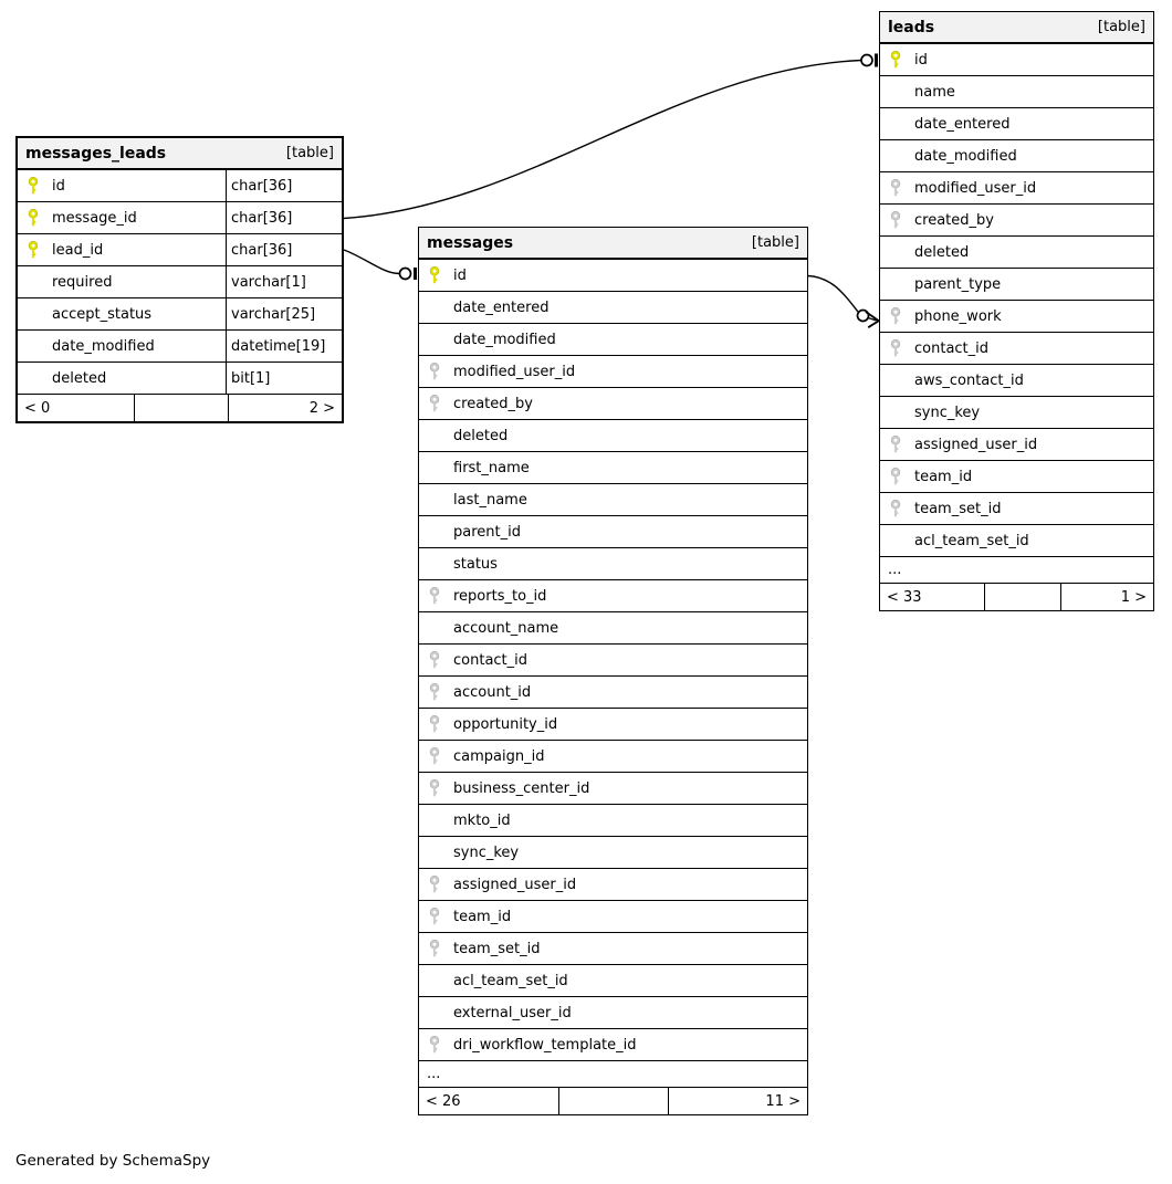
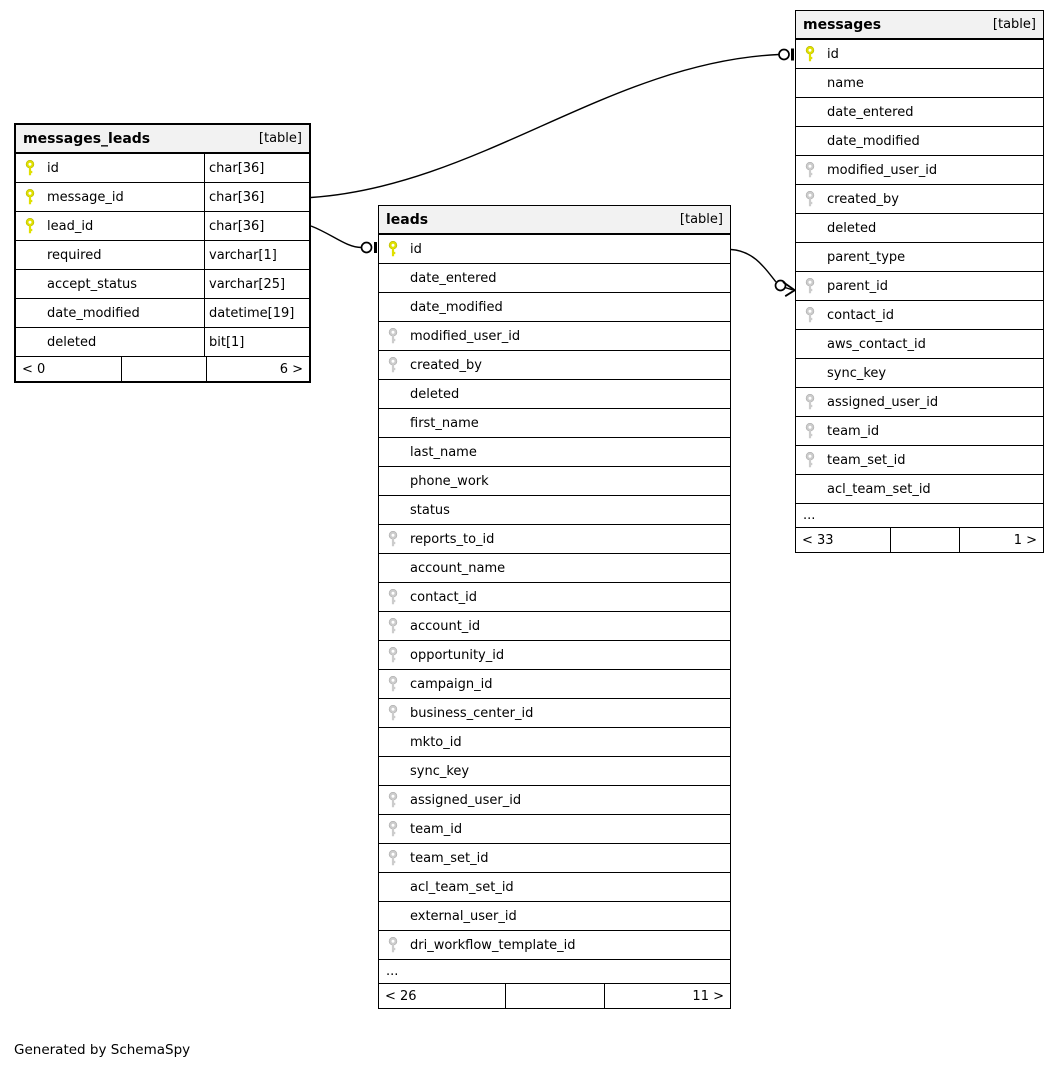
  messages_leads
  [table]
  id
  char[36]
  message_id
  char[36]
  lead_id
  char[36]
  required
  varchar[1]
  accept_status
  varchar[25]
  date_modified
  datetime[19]
  deleted
  bit[1]
  < 0
- 2 >
+ 6 >
- messages
+ leads
  [table]
  id
  date_entered
  date_modified
  modified_user_id
  created_by
  deleted
  first_name
  last_name
- parent_id
+ phone_work
  status
  reports_to_id
  account_name
  contact_id
  account_id
  opportunity_id
  campaign_id
  business_center_id
  mkto_id
  sync_key
  assigned_user_id
  team_id
  team_set_id
  acl_team_set_id
  external_user_id
  dri_workflow_template_id
  ...
  < 26
  11 >
- leads
+ messages
  [table]
  id
  name
  date_entered
  date_modified
  modified_user_id
  created_by
  deleted
  parent_type
- phone_work
+ parent_id
  contact_id
  aws_contact_id
  sync_key
  assigned_user_id
  team_id
  team_set_id
  acl_team_set_id
  ...
  < 33
  1 >
  Generated by SchemaSpy
